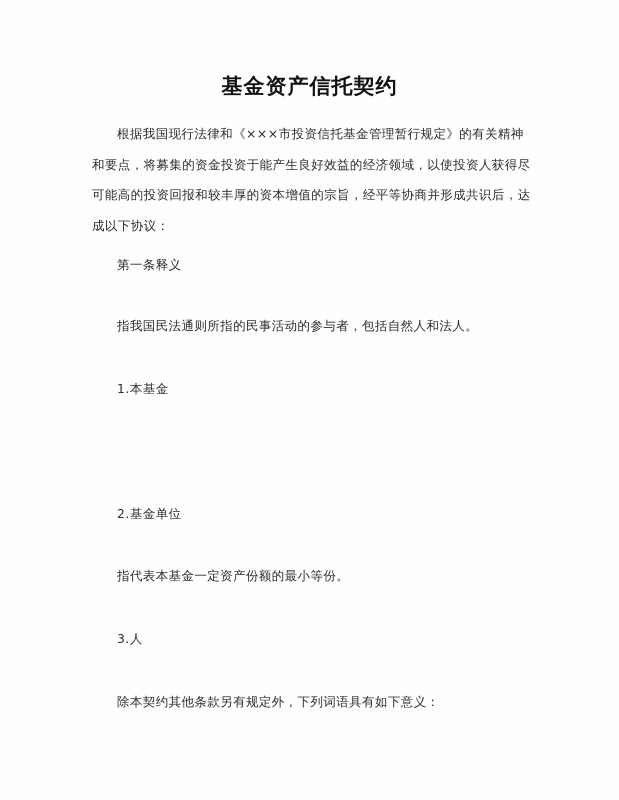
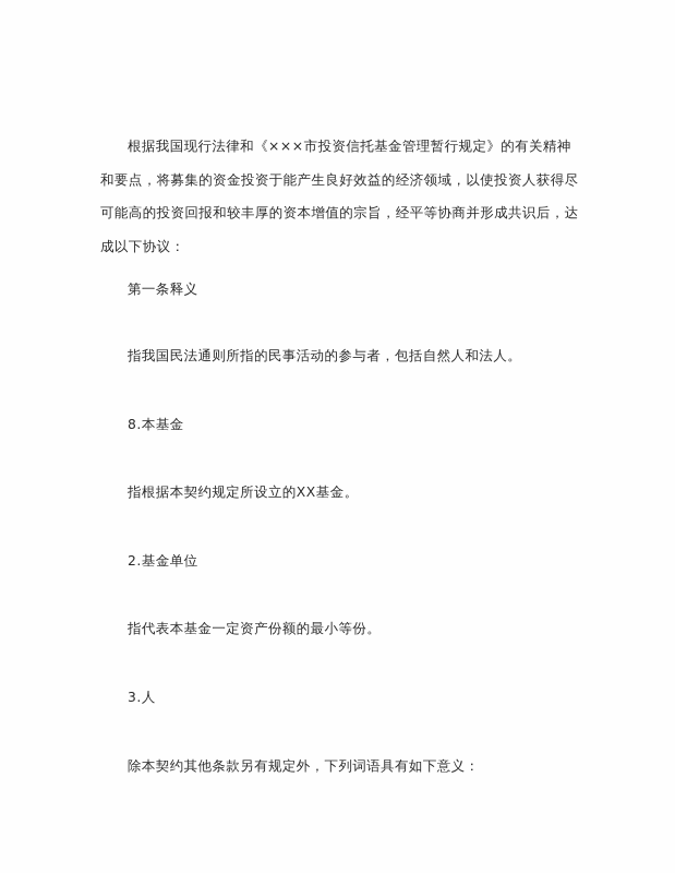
- 基金资产信托契约
  根据我国现行法律和《×××市投资信托基金管理暂行规定》的有关精神和要点，将募集的资金投资于能产生良好效益的经济领域，以使投资人获得尽可能高的投资回报和较丰厚的资本增值的宗旨，经平等协商并形成共识后，达成以下协议：
  第一条释义
  指我国民法通则所指的民事活动的参与者，包括自然人和法人。
- 1.本基金
+ 8.本基金
+ 指根据本契约规定所设立的XX基金。
  2.基金单位
  指代表本基金一定资产份额的最小等份。
  3.人
  除本契约其他条款另有规定外，下列词语具有如下意义：
